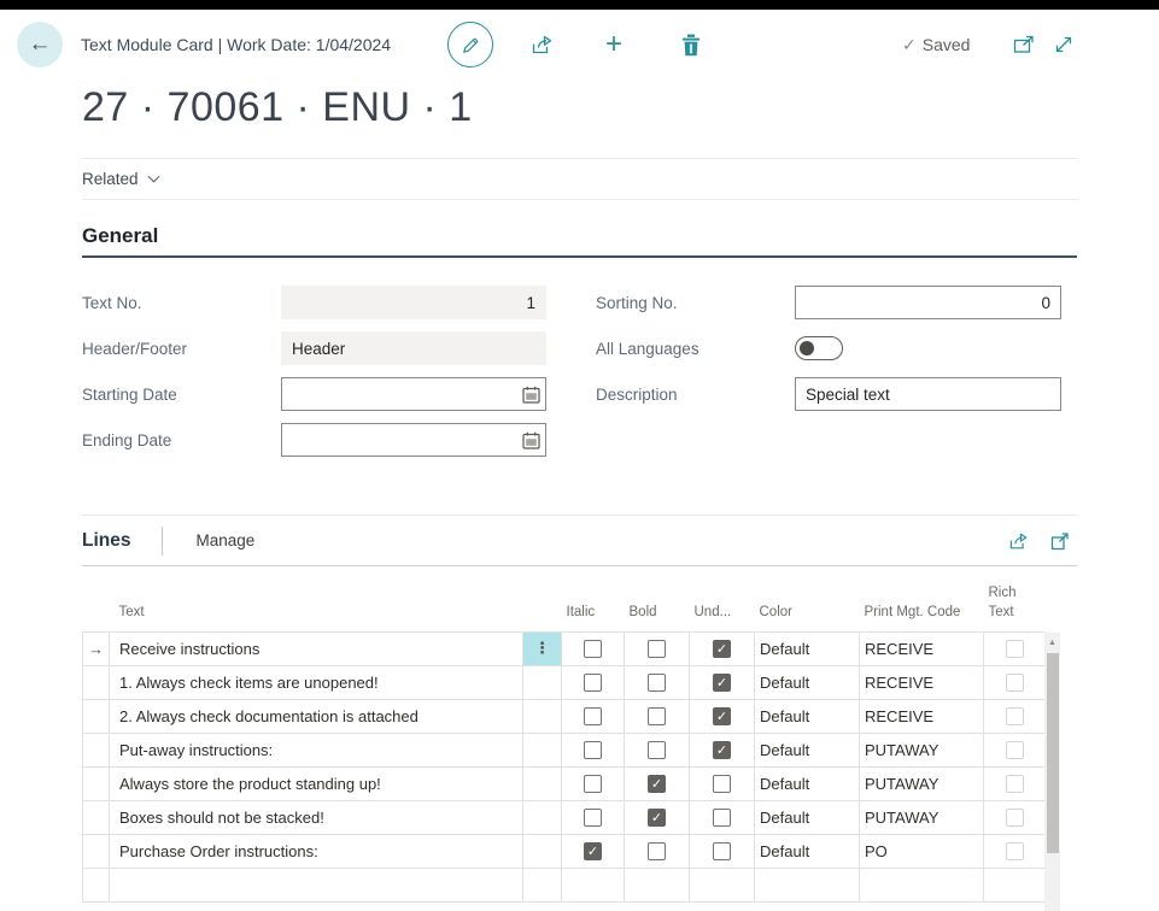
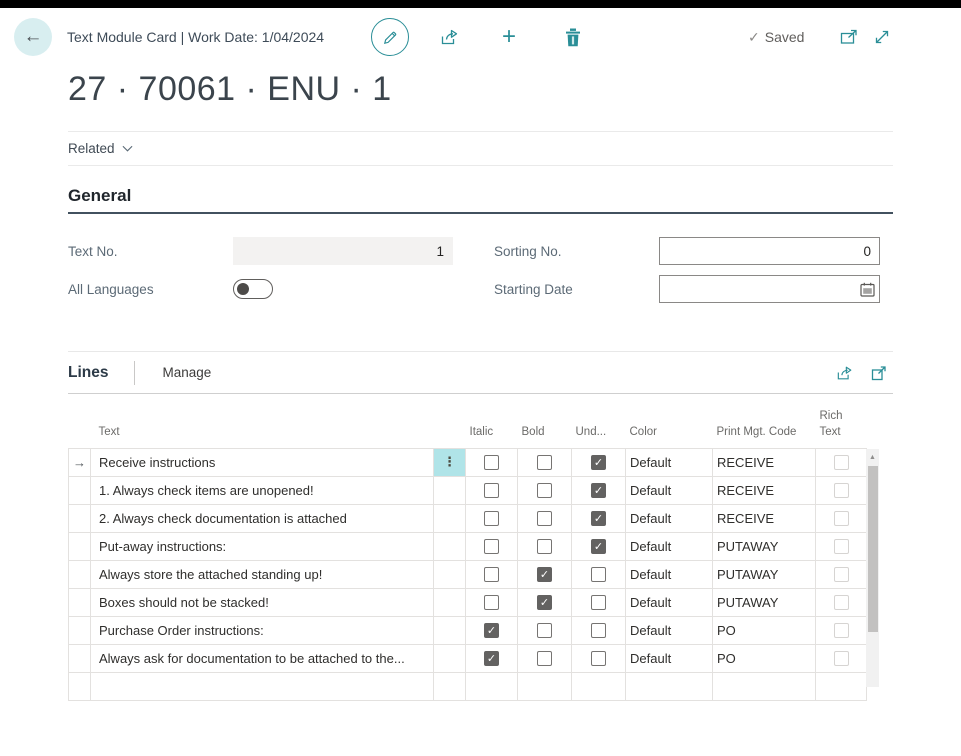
  ←
  Text Module Card | Work Date: 1/04/2024
  +
  ✓
  Saved
  27 · 70061 · ENU · 1
  Related
  General
  Text No.
  1
  Sorting No.
  0
- Header/Footer
- Header
  All Languages
  Starting Date
- Description
- Special text
- Ending Date
  Lines
  Manage
  	Text		Italic	Bold	Und...	Color	Print Mgt. Code	Rich Text
  →	Receive instructions	⋮				Default	RECEIVE
  	1. Always check items are unopened!					Default	RECEIVE
  	2. Always check documentation is attached					Default	RECEIVE
  	Put-away instructions:					Default	PUTAWAY
- 	Always store the product standing up!					Default	PUTAWAY
+ 	Always store the attached standing up!					Default	PUTAWAY
  	Boxes should not be stacked!					Default	PUTAWAY
  	Purchase Order instructions:					Default	PO
+ 	Always ask for documentation to be attached to the...					Default	PO
